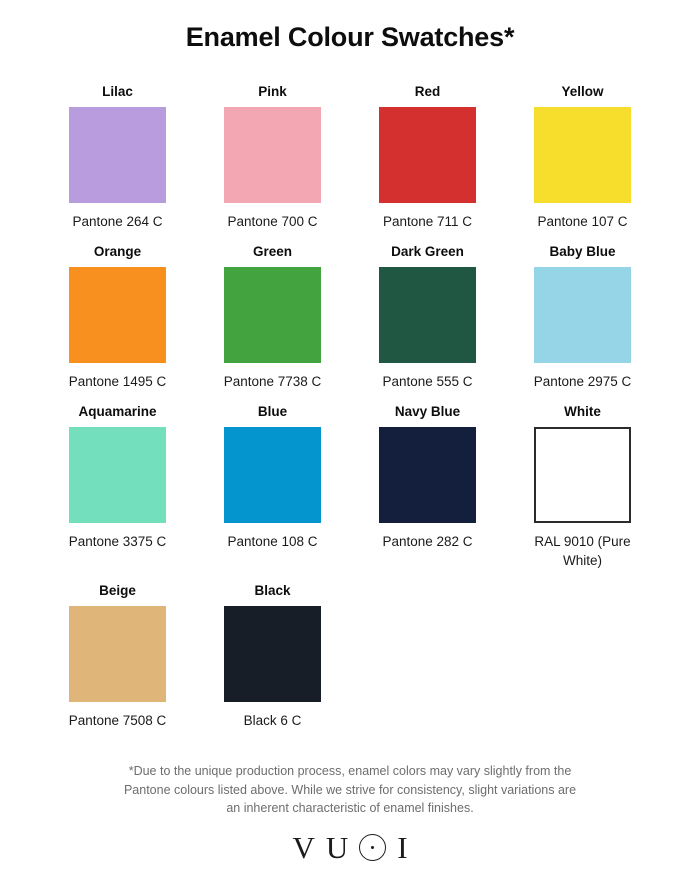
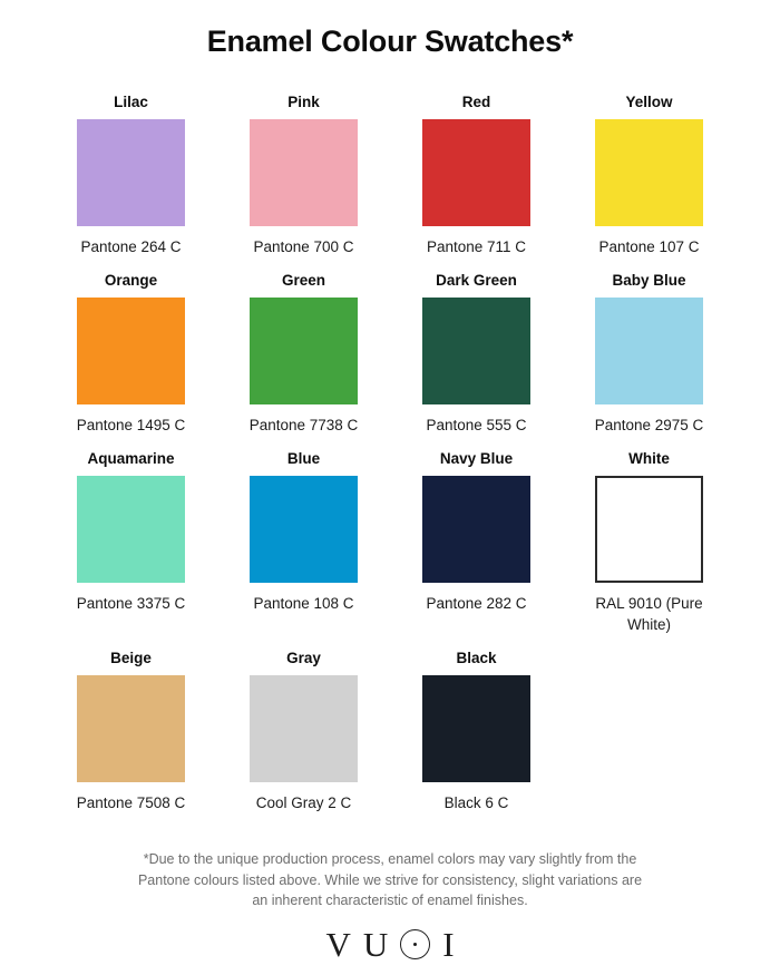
  Enamel Colour Swatches*
  Lilac
  Pantone 264 C
  Pink
  Pantone 700 C
  Red
  Pantone 711 C
  Yellow
  Pantone 107 C
  Orange
  Pantone 1495 C
  Green
  Pantone 7738 C
  Dark Green
  Pantone 555 C
  Baby Blue
  Pantone 2975 C
  Aquamarine
  Pantone 3375 C
  Blue
  Pantone 108 C
  Navy Blue
  Pantone 282 C
  White
  RAL 9010 (Pure White)
  Beige
  Pantone 7508 C
+ Gray
+ Cool Gray 2 C
  Black
  Black 6 C
  *Due to the unique production process, enamel colors may vary slightly from the Pantone colours listed above. While we strive for consistency, slight variations are an inherent characteristic of enamel finishes.
  V
  U
  I
